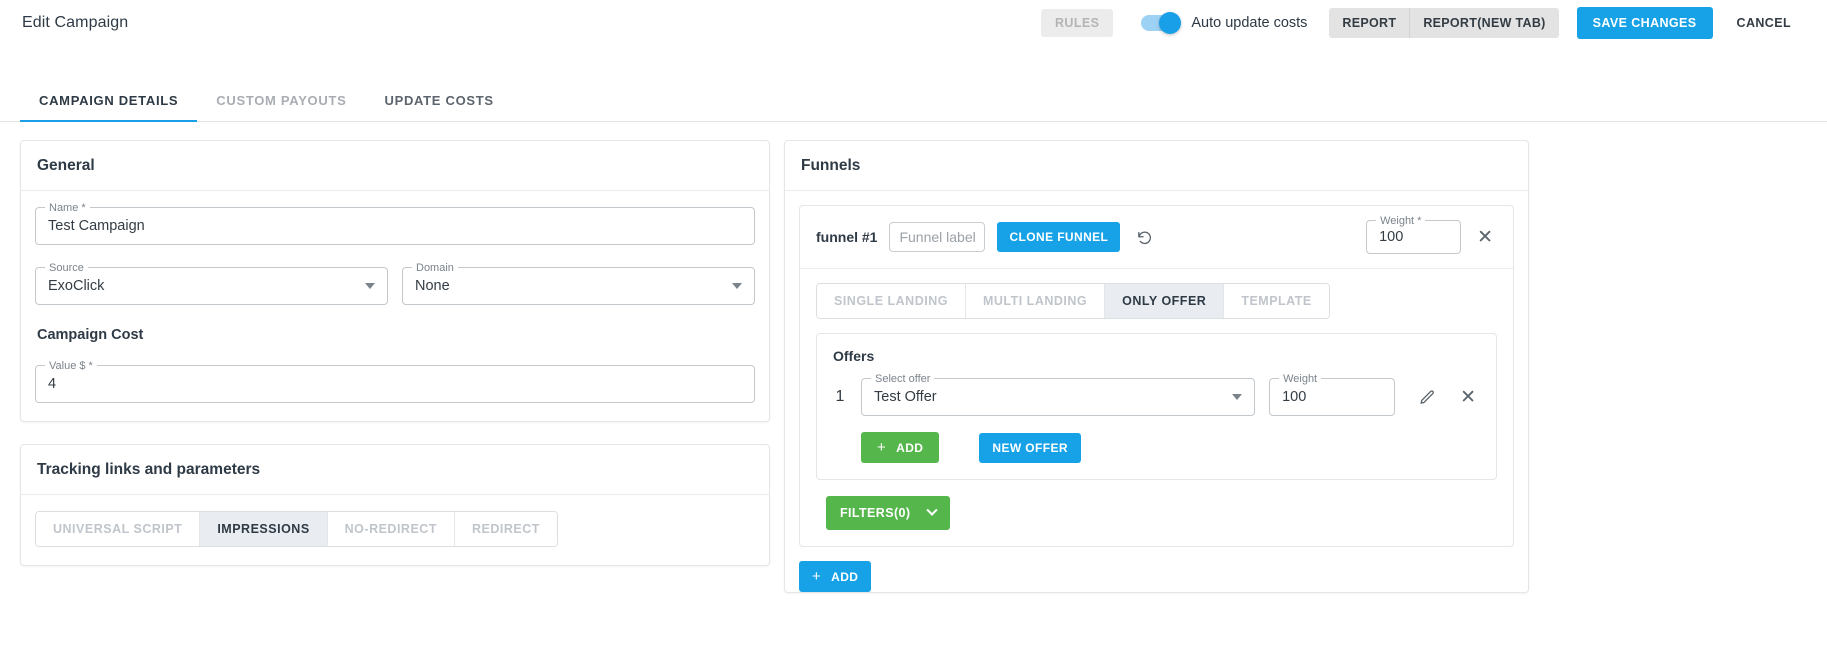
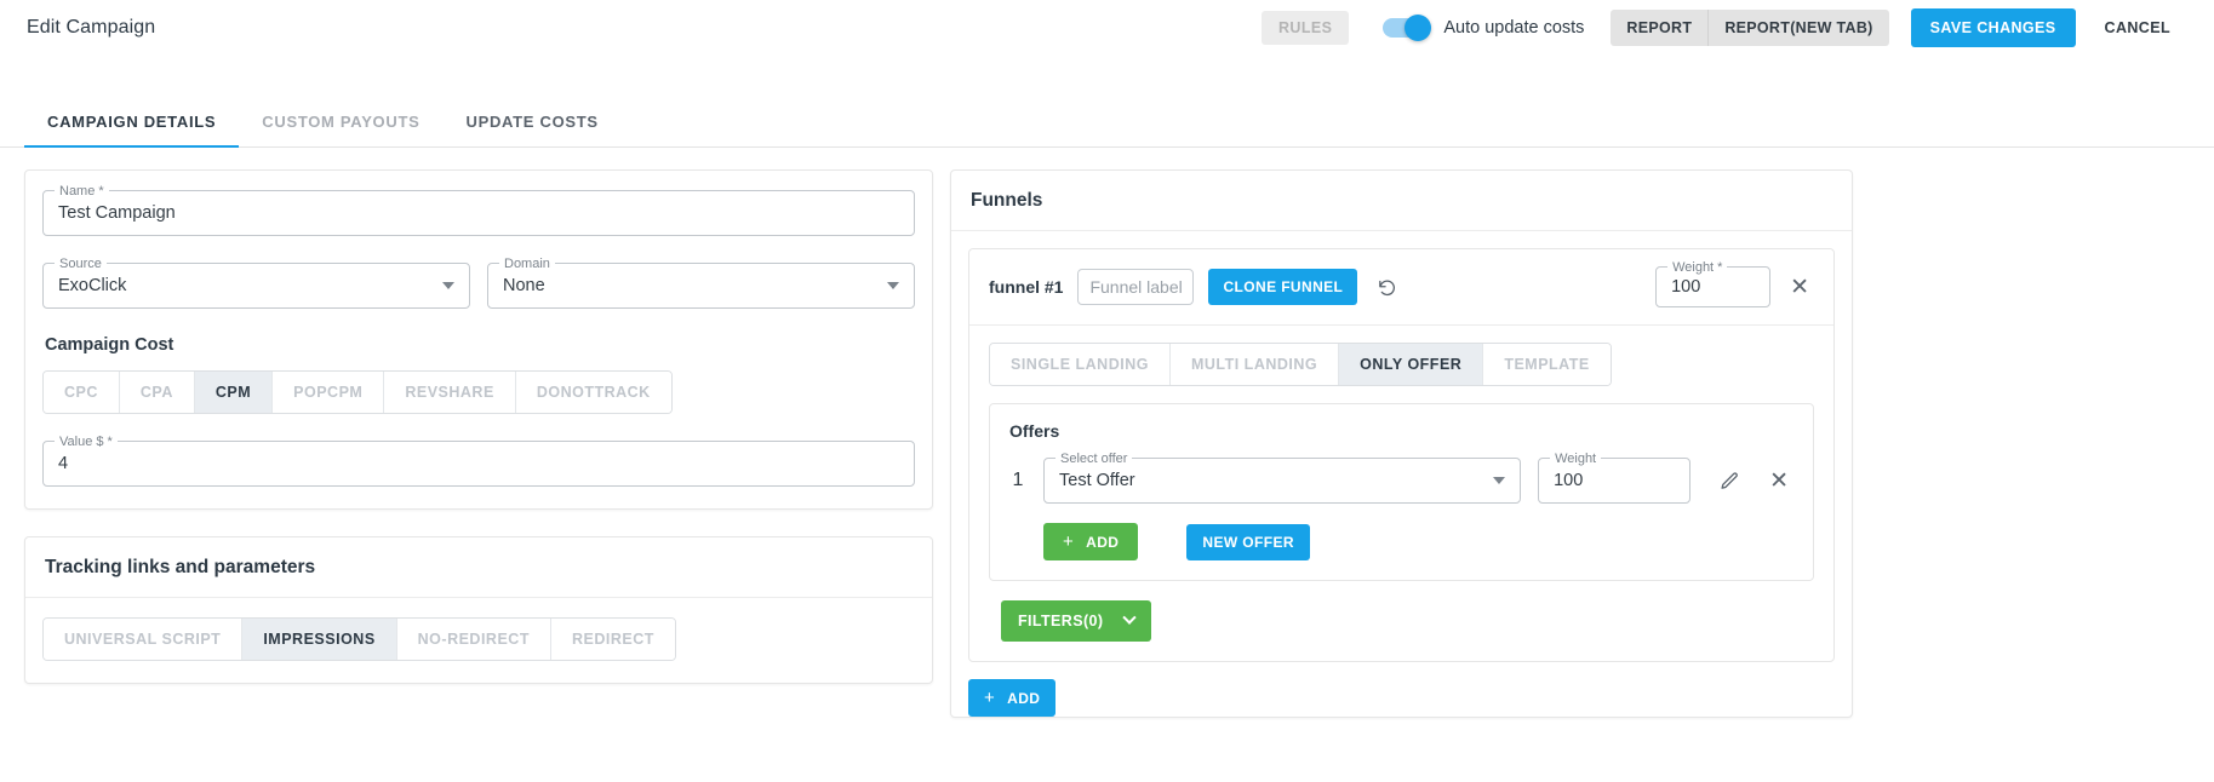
  Edit Campaign
  RULES
  Auto update costs
  REPORT
  REPORT(NEW TAB)
  SAVE CHANGES
  CANCEL
  CAMPAIGN DETAILS
  CUSTOM PAYOUTS
  UPDATE COSTS
- General
  Name *
  Test Campaign
  Source
  ExoClick
  Domain
  None
  Campaign Cost
+ CPC
+ CPA
+ CPM
+ POPCPM
+ REVSHARE
+ DONOTTRACK
  Value $ *
  4
  Tracking links and parameters
  UNIVERSAL SCRIPT
  IMPRESSIONS
  NO-REDIRECT
  REDIRECT
  Funnels
  funnel #1
  Funnel label
  CLONE FUNNEL
  Weight *
  100
  ✕
  SINGLE LANDING
  MULTI LANDING
  ONLY OFFER
  TEMPLATE
  Offers
  1
  Select offer
  Test Offer
  Weight
  100
  ✕
  +
  ADD
  NEW OFFER
  FILTERS(0)
  +
  ADD
